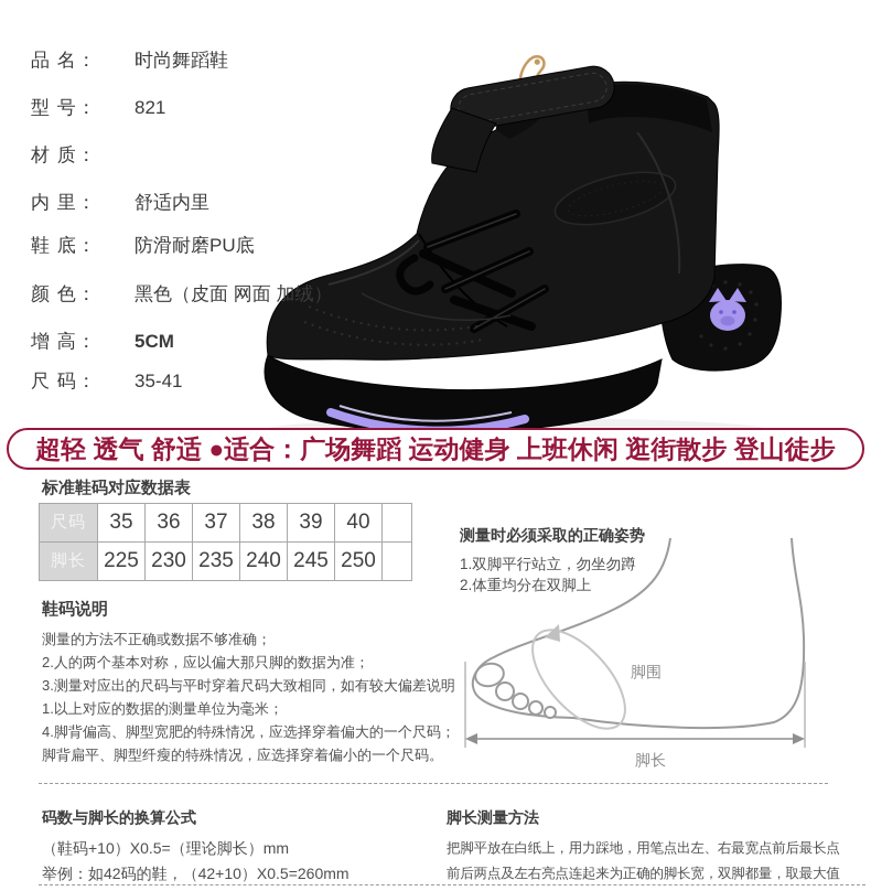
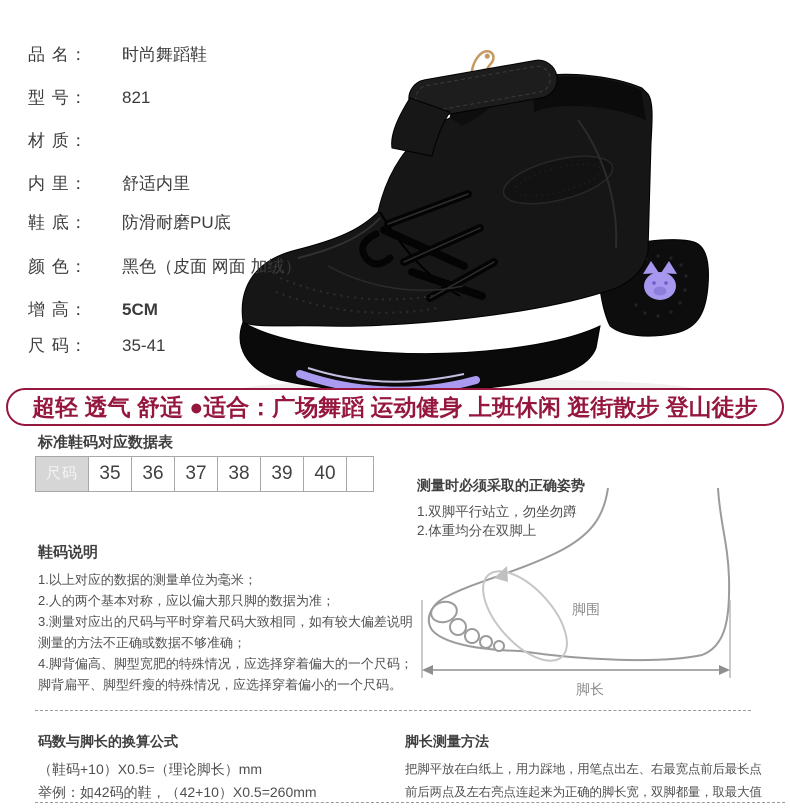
  品 名： 时尚舞蹈鞋
  型 号： 821
  材 质：
  内 里： 舒适内里
  鞋 底： 防滑耐磨PU底
  颜 色： 黑色（皮面 网面 加绒）
  增 高： 5CM
  尺 码： 35-41
  超轻 透气 舒适 ●适合：广场舞蹈 运动健身 上班休闲 逛街散步 登山徒步
  标准鞋码对应数据表
  尺码	35	36	37	38	39	40
- 脚长	225	230	235	240	245	250
  鞋码说明
- 测量的方法不正确或数据不够准确；
+ 1.以上对应的数据的测量单位为毫米；
  2.人的两个基本对称，应以偏大那只脚的数据为准；
  3.测量对应出的尺码与平时穿着尺码大致相同，如有较大偏差说
- 1.以上对应的数据的测量单位为毫米；
+ 测量的方法不正确或数据不够准确；
  4.脚背偏高、脚型宽肥的特殊情况，应选择穿着偏大的一个尺码
  脚背扁平、脚型纤瘦的特殊情况，应选择穿着偏小的一个尺码。
  测量时必须采取的正确姿势
  1.双脚平行站立，勿坐勿蹲
  2.体重均分在双脚上
  脚围
  脚长
  码数与脚长的换算公式
  （鞋码+10）X0.5=（理论脚长）mm
  举例：如42码的鞋，（42+10）X0.5=260mm
  脚长测量方法
  把脚平放在白纸上，用力踩地，用笔点出左、右最宽点前后最长点
  前后两点及左右亮点连起来为正确的脚长宽，双脚都量，取最大值
